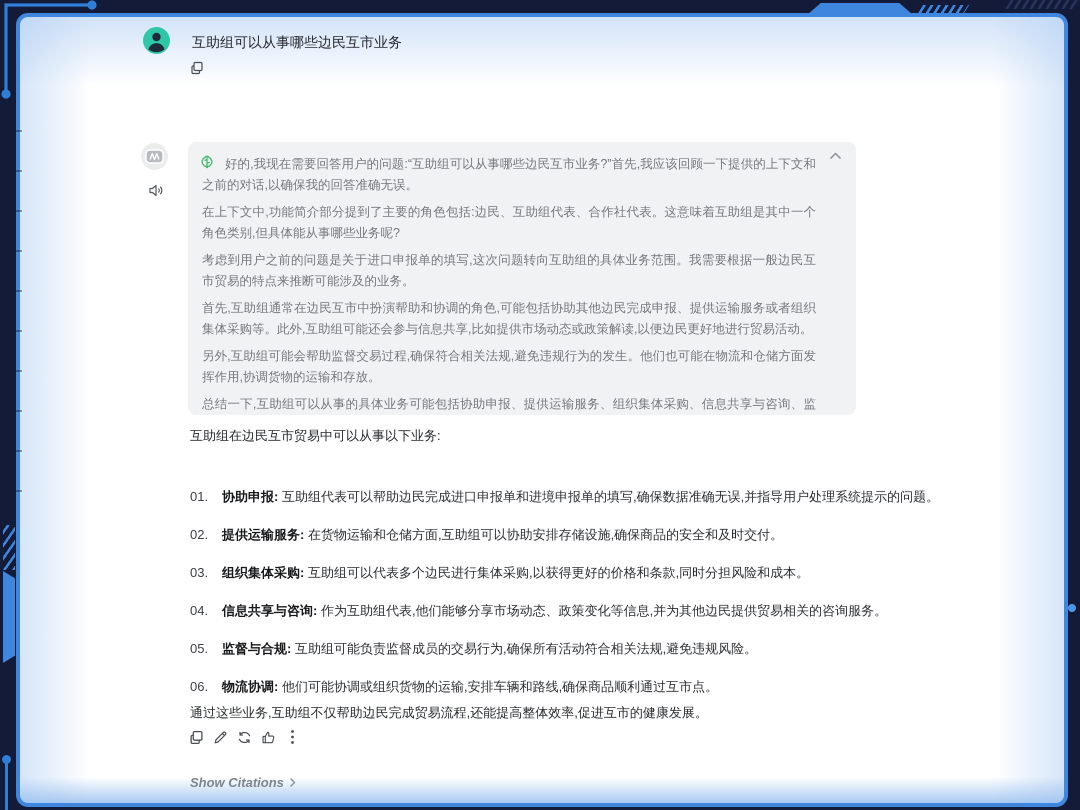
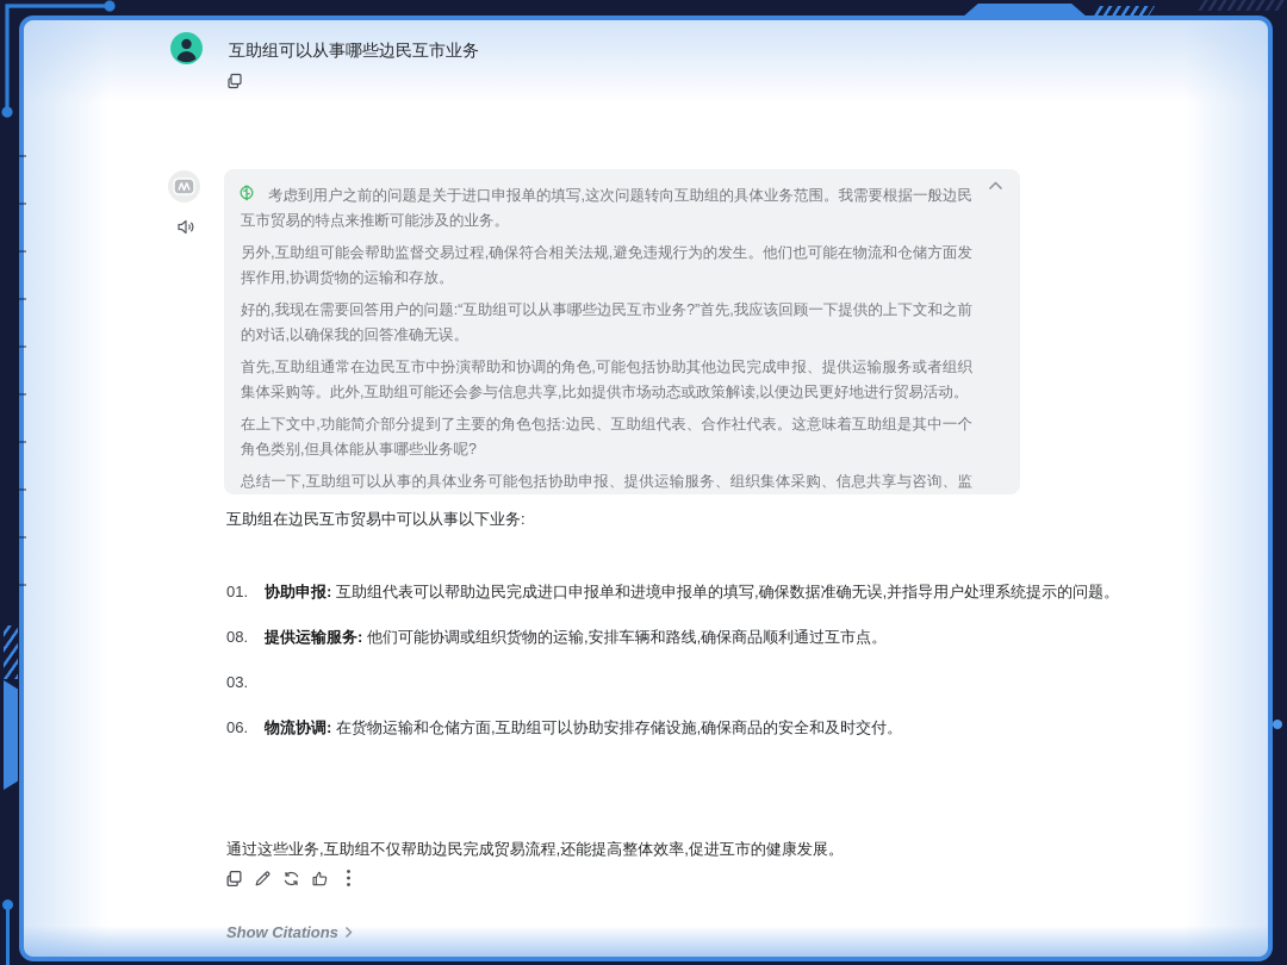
  互助组可以从事哪些边民互市业务
- 好的,我现在需要回答用户的问题:“互助组可以从事哪些边民互市业务?”首先,我应该回顾一下提供的上下文和之前的对话,以确保我的回答准确无误。
+ 考虑到用户之前的问题是关于进口申报单的填写,这次问题转向互助组的具体业务范围。我需要根据一般边民互市贸易的特点来推断可能涉及的业务。
- 在上下文中,功能简介部分提到了主要的角色包括:边民、互助组代表、合作社代表。这意味着互助组是其中一个角色类别,但具体能从事哪些业务呢?
+ 另外,互助组可能会帮助监督交易过程,确保符合相关法规,避免违规行为的发生。他们也可能在物流和仓储方面发挥作用,协调货物的运输和存放。
- 考虑到用户之前的问题是关于进口申报单的填写,这次问题转向互助组的具体业务范围。我需要根据一般边民互市贸易的特点来推断可能涉及的业务。
+ 好的,我现在需要回答用户的问题:“互助组可以从事哪些边民互市业务?”首先,我应该回顾一下提供的上下文和之前的对话,以确保我的回答准确无误。
  首先,互助组通常在边民互市中扮演帮助和协调的角色,可能包括协助其他边民完成申报、提供运输服务或者组织集体采购等。此外,互助组可能还会参与信息共享,比如提供市场动态或政策解读,以便边民更好地进行贸易活动。
- 另外,互助组可能会帮助监督交易过程,确保符合相关法规,避免违规行为的发生。他们也可能在物流和仓储方面发挥作用,协调货物的运输和存放。
+ 在上下文中,功能简介部分提到了主要的角色包括:边民、互助组代表、合作社代表。这意味着互助组是其中一个角色类别,但具体能从事哪些业务呢?
  互助组在边民互市贸易中可以从事以下业务:
  01.
  协助申报: 互助组代表可以帮助边民完成进口申报单和进境申报单的填写,确保数据准确无误,并指导用户处理系统提示的问题。
- 02.
+ 08.
- 提供运输服务: 在货物运输和仓储方面,互助组可以协助安排存储设施,确保商品的安全和及时交付。
+ 提供运输服务: 他们可能协调或组织货物的运输,安排车辆和路线,确保商品顺利通过互市点。
  03.
- 组织集体采购: 互助组可以代表多个边民进行集体采购,以获得更好的价格和条款,同时分担风险和成本。
- 04.
- 信息共享与咨询: 作为互助组代表,他们能够分享市场动态、政策变化等信息,并为其他边民提供贸易相关的咨询服务。
- 05.
- 监督与合规: 互助组可能负责监督成员的交易行为,确保所有活动符合相关法规,避免违规风险。
  06.
- 物流协调: 他们可能协调或组织货物的运输,安排车辆和路线,确保商品顺利通过互市点。
+ 物流协调: 在货物运输和仓储方面,互助组可以协助安排存储设施,确保商品的安全和及时交付。
  通过这些业务,互助组不仅帮助边民完成贸易流程,还能提高整体效率,促进互市的健康发展。
  Show Citations
